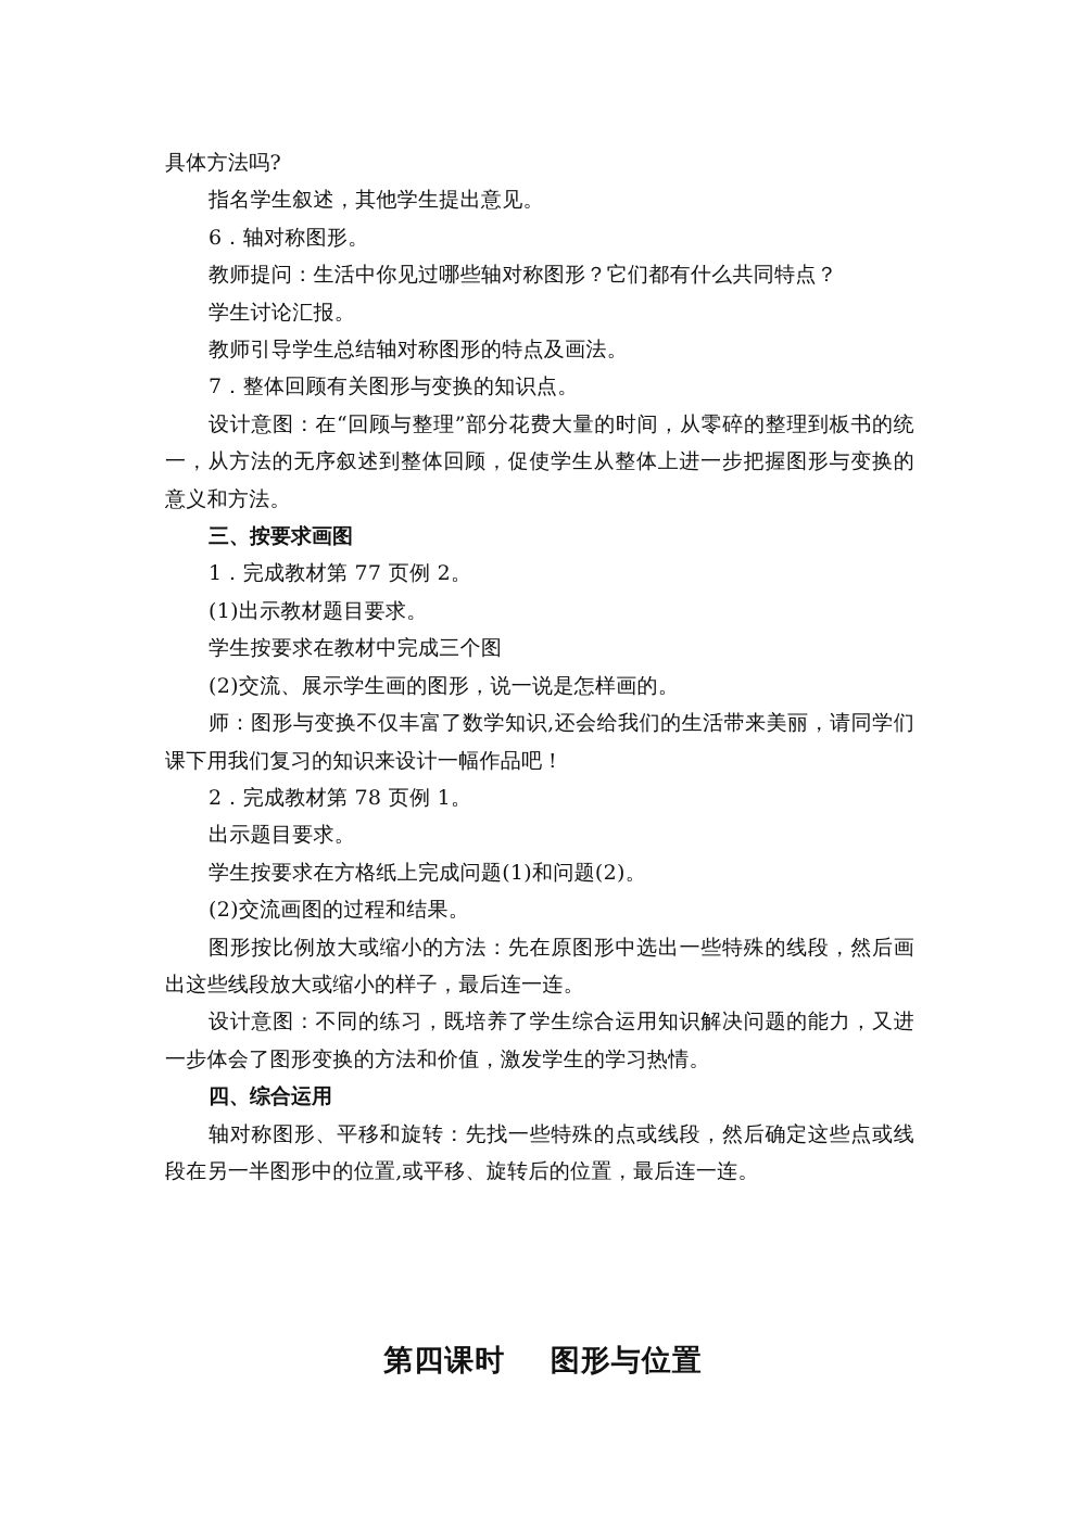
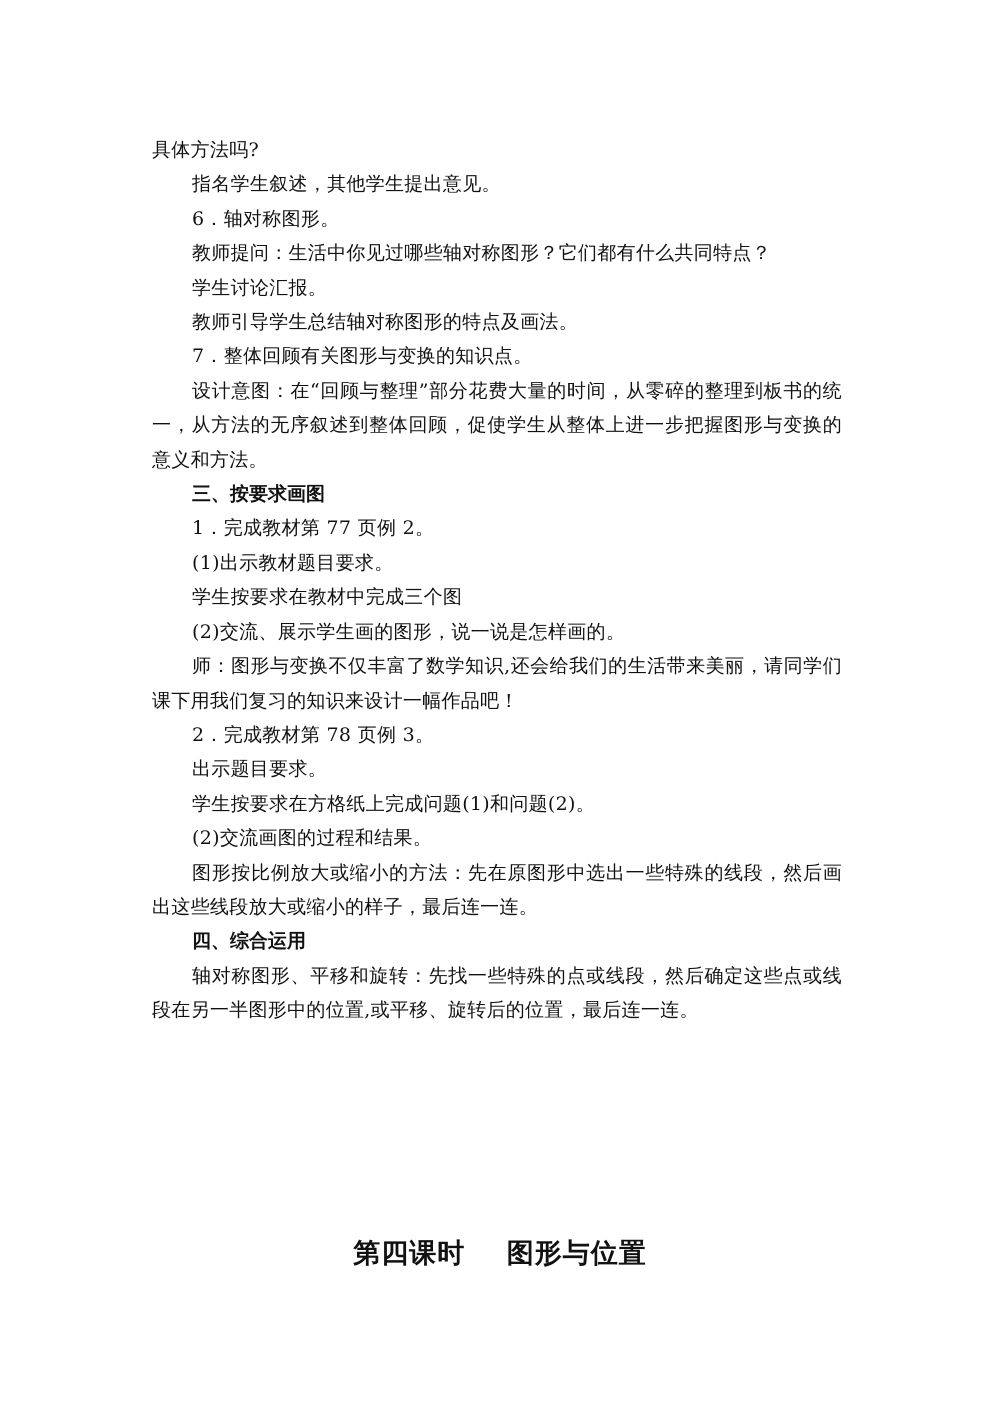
  具体方法吗?
  指名学生叙述，其他学生提出意见。
  6．轴对称图形。
  教师提问：生活中你见过哪些轴对称图形？它们都有什么共同特点？
  学生讨论汇报。
  教师引导学生总结轴对称图形的特点及画法。
  7．整体回顾有关图形与变换的知识点。
  设计意图：在“回顾与整理”部分花费大量的时间，从零碎的整理到板书的统一，从方法的无序叙述到整体回顾，促使学生从整体上进一步把握图形与变换的意义和方法。
  三、按要求画图
  1．完成教材第 77 页例 2。
  (1)出示教材题目要求。
  学生按要求在教材中完成三个图
  (2)交流、展示学生画的图形，说一说是怎样画的。
  师：图形与变换不仅丰富了数学知识,还会给我们的生活带来美丽，请同学们课下用我们复习的知识来设计一幅作品吧！
- 2．完成教材第 78 页例 1。
+ 2．完成教材第 78 页例 3。
  出示题目要求。
  学生按要求在方格纸上完成问题(1)和问题(2)。
  (2)交流画图的过程和结果。
  图形按比例放大或缩小的方法：先在原图形中选出一些特殊的线段，然后画出这些线段放大或缩小的样子，最后连一连。
- 设计意图：不同的练习，既培养了学生综合运用知识解决问题的能力，又进一步体会了图形变换的方法和价值，激发学生的学习热情。
  四、综合运用
  轴对称图形、平移和旋转：先找一些特殊的点或线段，然后确定这些点或线段在另一半图形中的位置,或平移、旋转后的位置，最后连一连。
  第四课时 图形与位置
